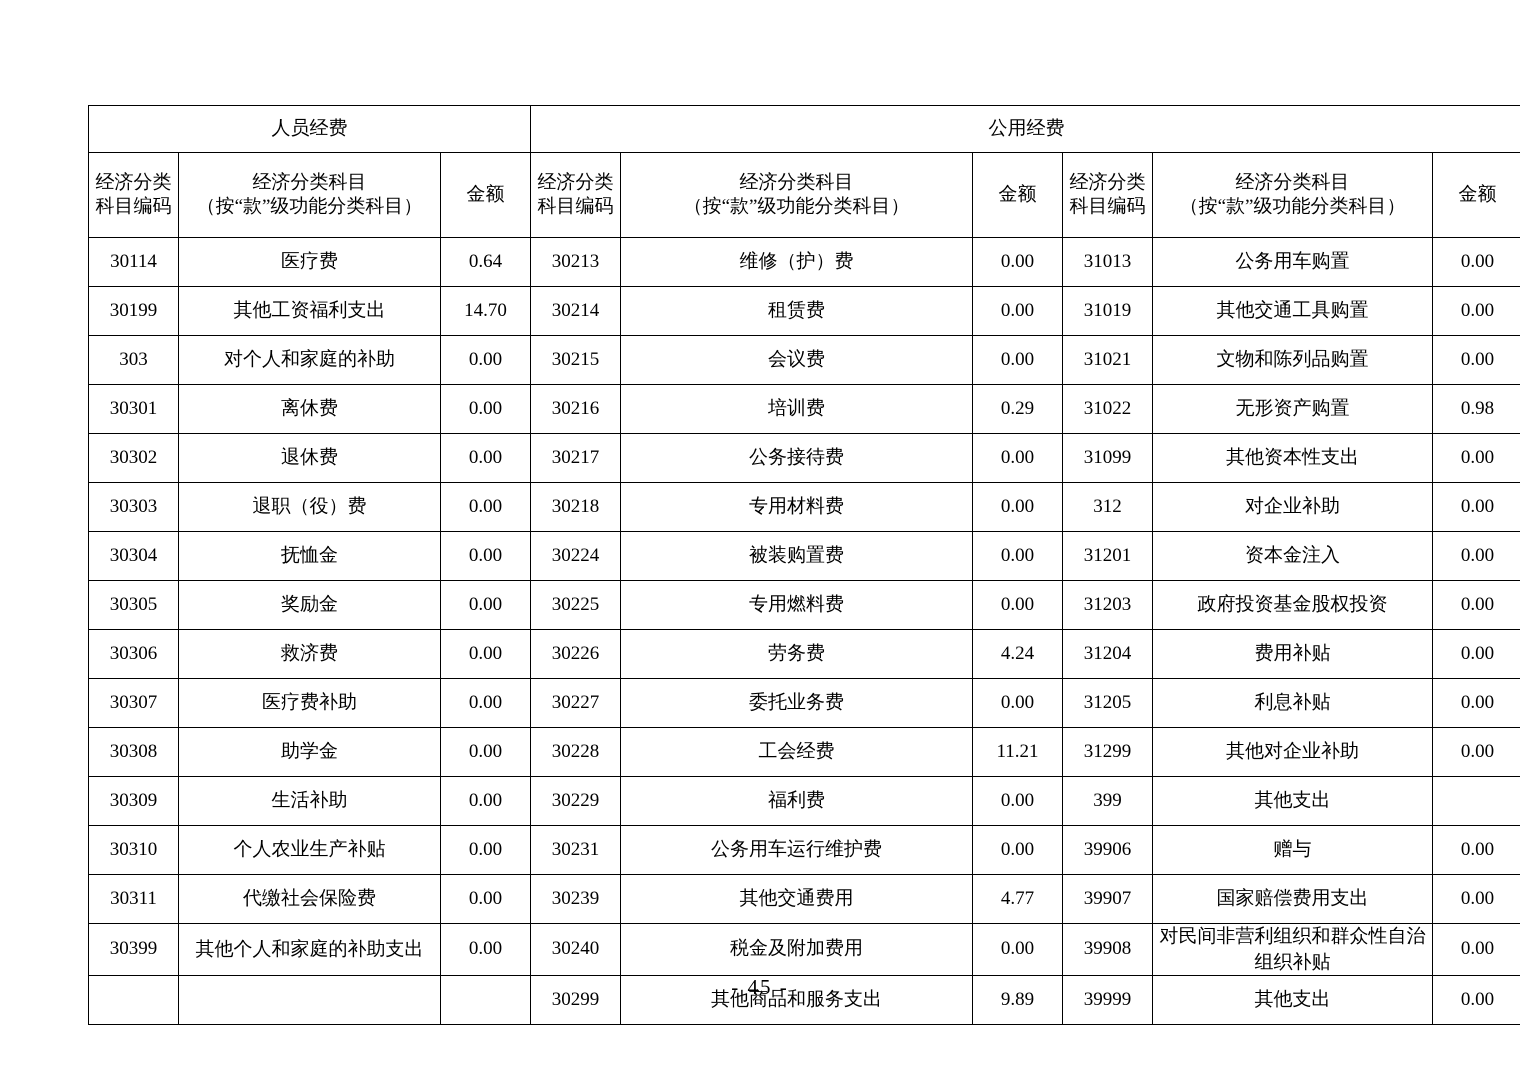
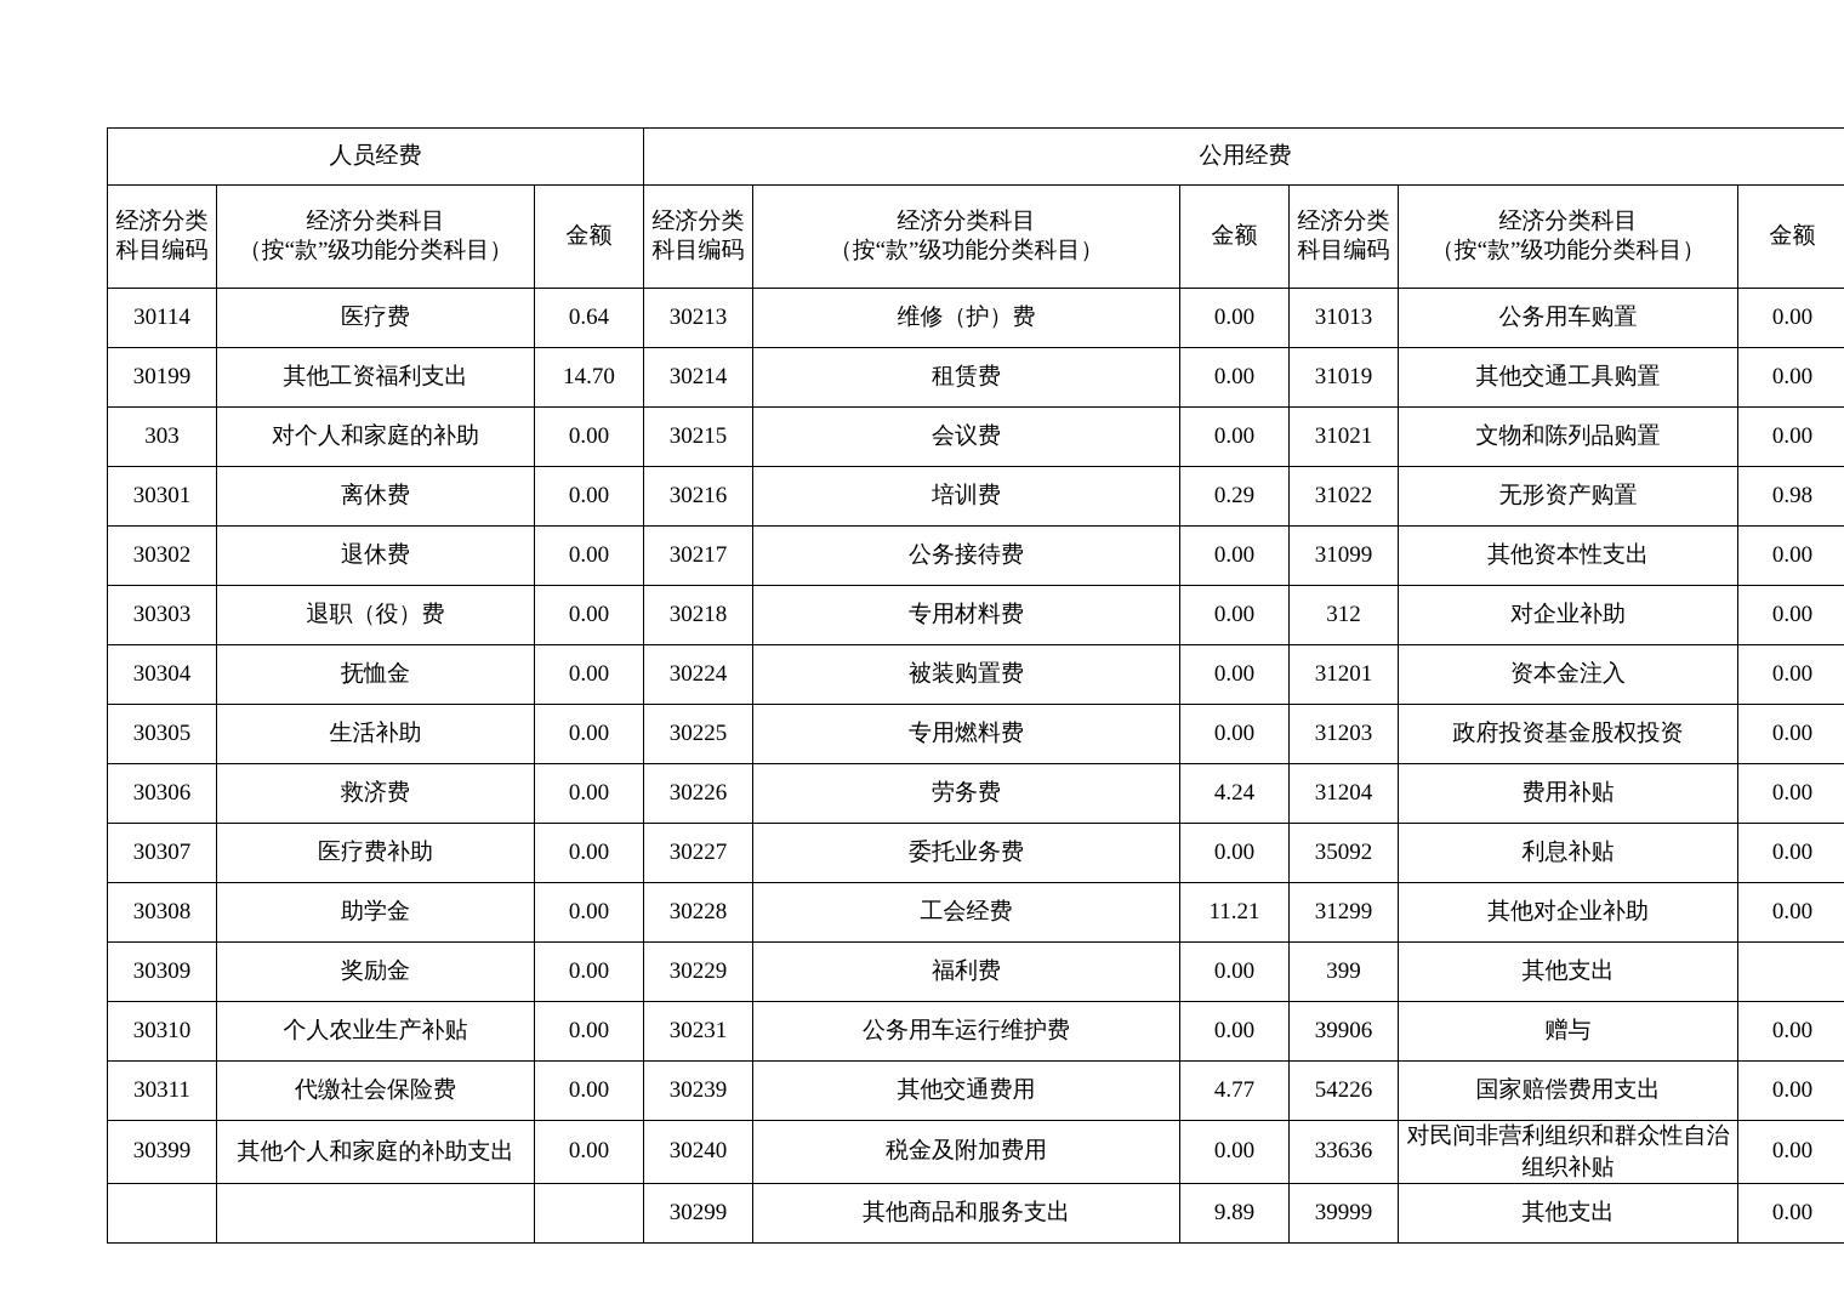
  人员经费	公用经费
  经济分类 科目编码	经济分类科目 （按“款”级功能分类科目）	金额	经济分类 科目编码	经济分类科目 （按“款”级功能分类科目）	金额	经济分类 科目编码	经济分类科目 （按“款”级功能分类科目）	金额
  30114	医疗费	0.64	30213	维修（护）费	0.00	31013	公务用车购置	0.00
  30199	其他工资福利支出	14.70	30214	租赁费	0.00	31019	其他交通工具购置	0.00
  303	对个人和家庭的补助	0.00	30215	会议费	0.00	31021	文物和陈列品购置	0.00
  30301	离休费	0.00	30216	培训费	0.29	31022	无形资产购置	0.98
  30302	退休费	0.00	30217	公务接待费	0.00	31099	其他资本性支出	0.00
  30303	退职（役）费	0.00	30218	专用材料费	0.00	312	对企业补助	0.00
  30304	抚恤金	0.00	30224	被装购置费	0.00	31201	资本金注入	0.00
- 30305	奖励金	0.00	30225	专用燃料费	0.00	31203	政府投资基金股权投资	0.00
+ 30305	生活补助	0.00	30225	专用燃料费	0.00	31203	政府投资基金股权投资	0.00
  30306	救济费	0.00	30226	劳务费	4.24	31204	费用补贴	0.00
- 30307	医疗费补助	0.00	30227	委托业务费	0.00	31205	利息补贴	0.00
+ 30307	医疗费补助	0.00	30227	委托业务费	0.00	35092	利息补贴	0.00
  30308	助学金	0.00	30228	工会经费	11.21	31299	其他对企业补助	0.00
- 30309	生活补助	0.00	30229	福利费	0.00	399	其他支出
+ 30309	奖励金	0.00	30229	福利费	0.00	399	其他支出
  30310	个人农业生产补贴	0.00	30231	公务用车运行维护费	0.00	39906	赠与	0.00
- 30311	代缴社会保险费	0.00	30239	其他交通费用	4.77	39907	国家赔偿费用支出	0.00
+ 30311	代缴社会保险费	0.00	30239	其他交通费用	4.77	54226	国家赔偿费用支出	0.00
- 30399	其他个人和家庭的补助支出	0.00	30240	税金及附加费用	0.00	39908	对民间非营利组织和群众性自治组织补贴	0.00
+ 30399	其他个人和家庭的补助支出	0.00	30240	税金及附加费用	0.00	33636	对民间非营利组织和群众性自治组织补贴	0.00
  			30299	其他商品和服务支出	9.89	39999	其他支出	0.00
- - 45 -
